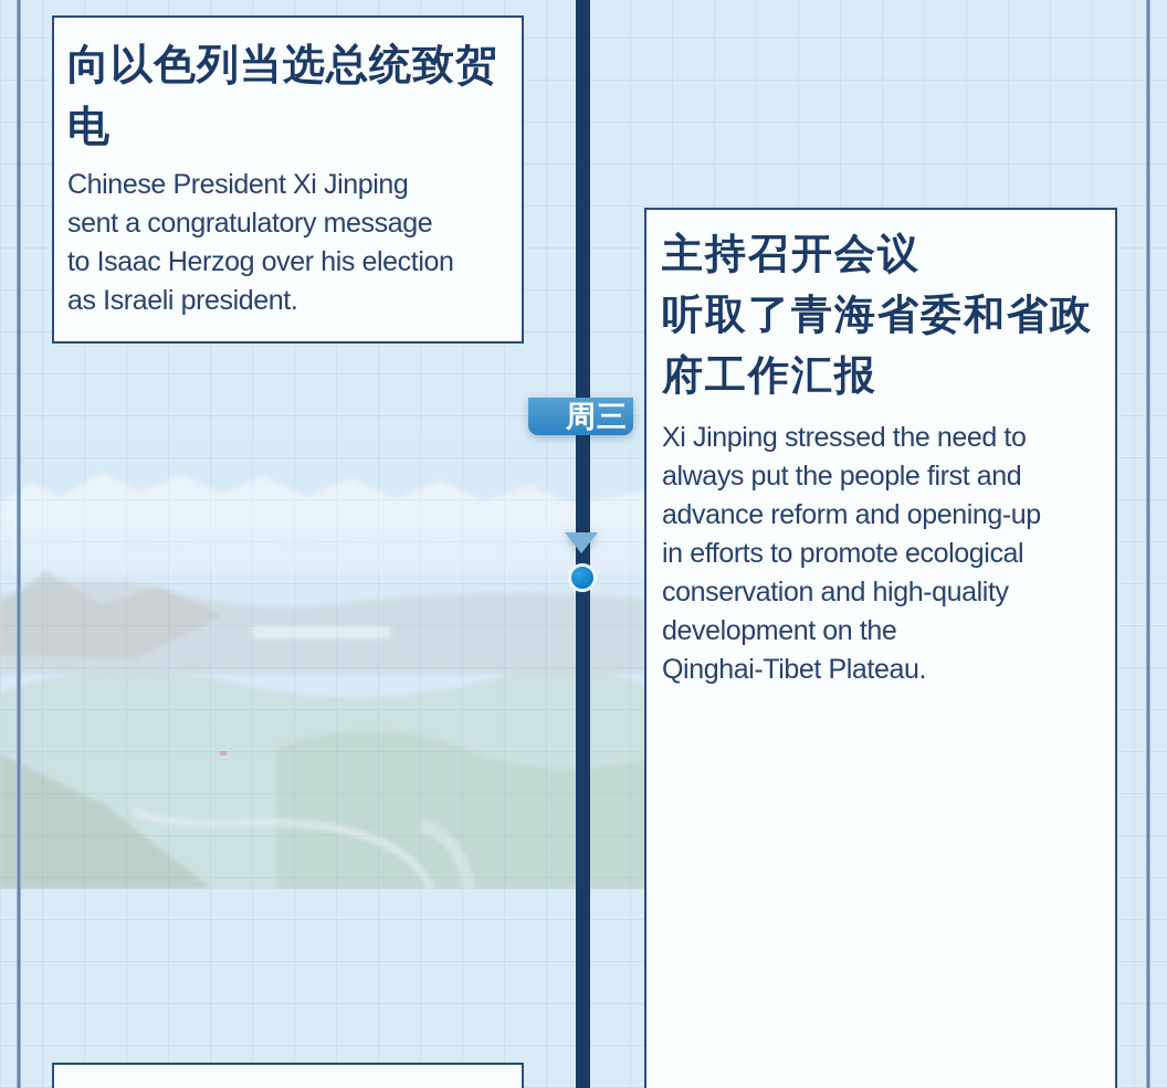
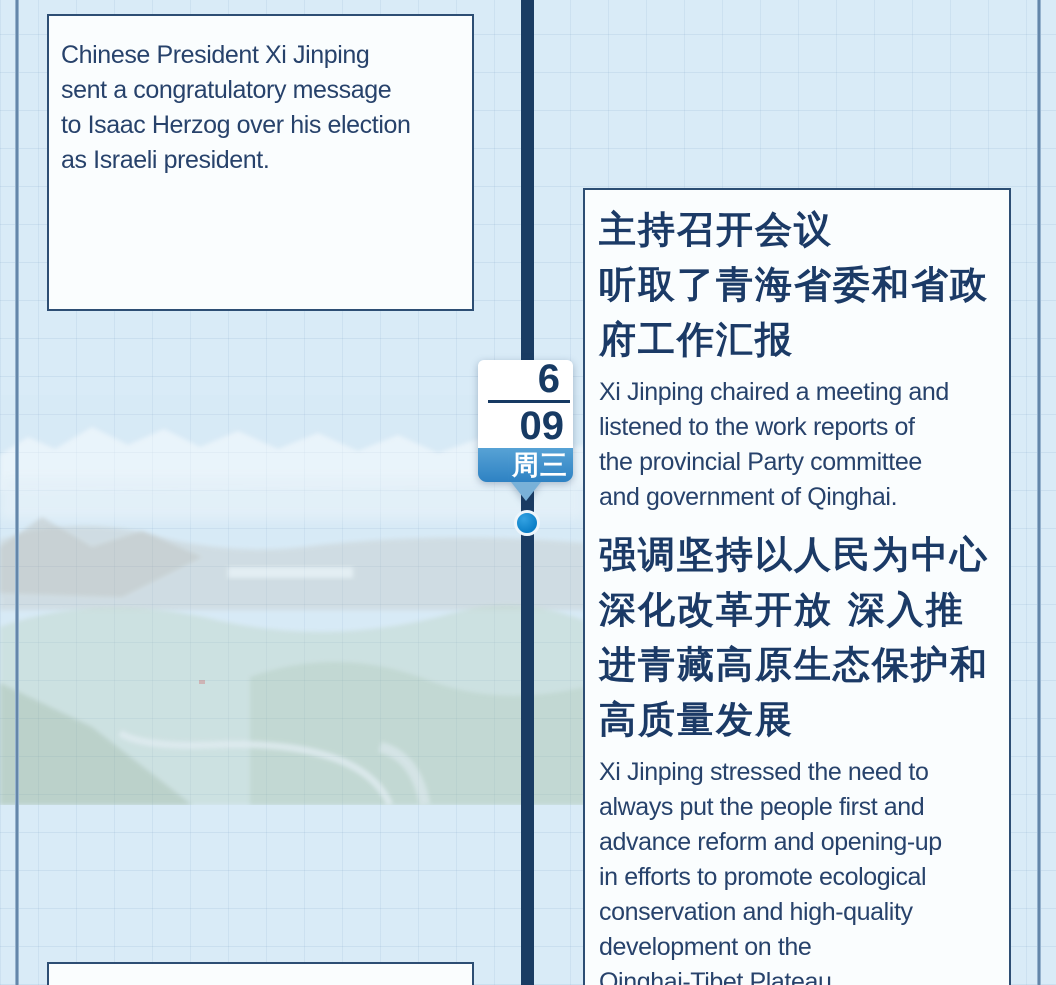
- 向以色列当选总统致贺
- 电
  Chinese President Xi Jinping
  sent a congratulatory message
  to Isaac Herzog over his election
  as Israeli president.
  主持召开会议
  听取了青海省委和省政
  府工作汇报
+ Xi Jinping chaired a meeting and
+ listened to the work reports of
+ the provincial Party committee
+ and government of Qinghai.
+ 强调坚持以人民为中心
+ 深化改革开放 深入推
+ 进青藏高原生态保护和
+ 高质量发展
  Xi Jinping stressed the need to
  always put the people first and
  advance reform and opening-up
  in efforts to promote ecological
  conservation and high-quality
  development on the
  Qinghai-Tibet Plateau.
+ 6
+ 09
  周三
